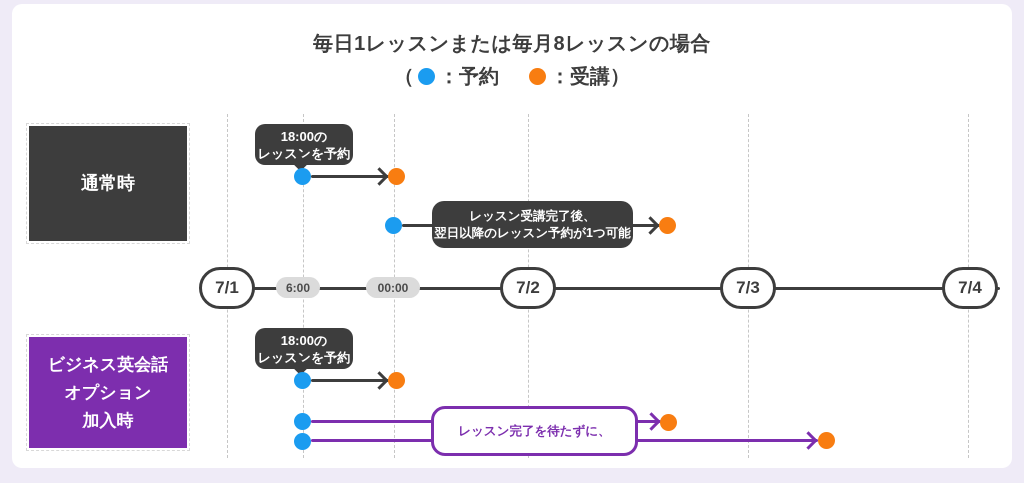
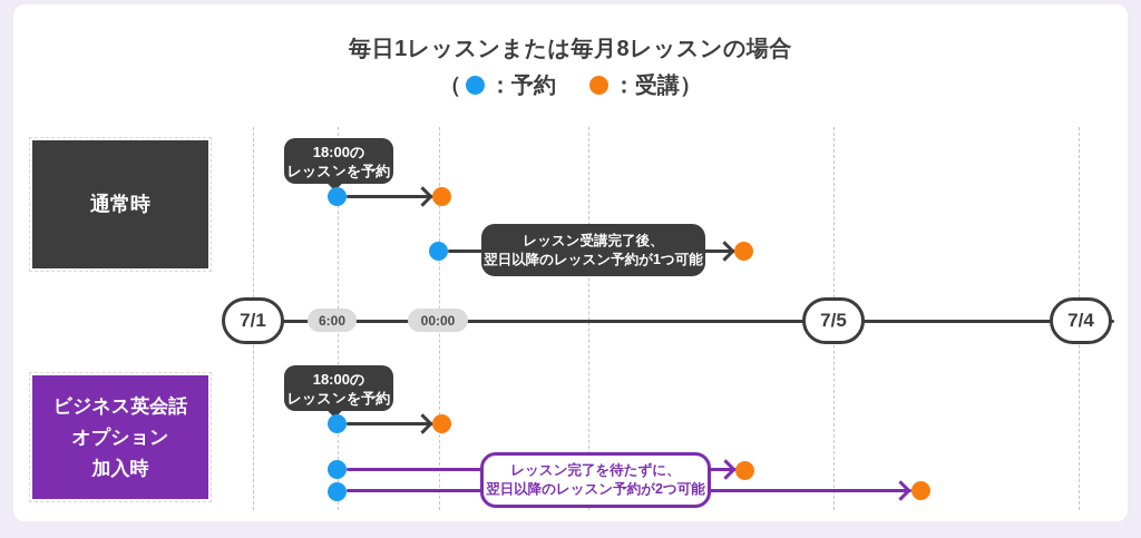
  毎日1レッスンまたは毎月8レッスンの場合
  （
  ：予約
  ：受講）
  通常時
  ビジネス英会話
  オプション
  加入時
  7/1
- 7/2
- 7/3
+ 7/5
  7/4
  6:00
  00:00
  18:00の
  レッスンを予約
  レッスン受講完了後、
  翌日以降のレッスン予約が1つ可能
  18:00の
  レッスンを予約
  レッスン完了を待たずに、
+ 翌日以降のレッスン予約が2つ可能
